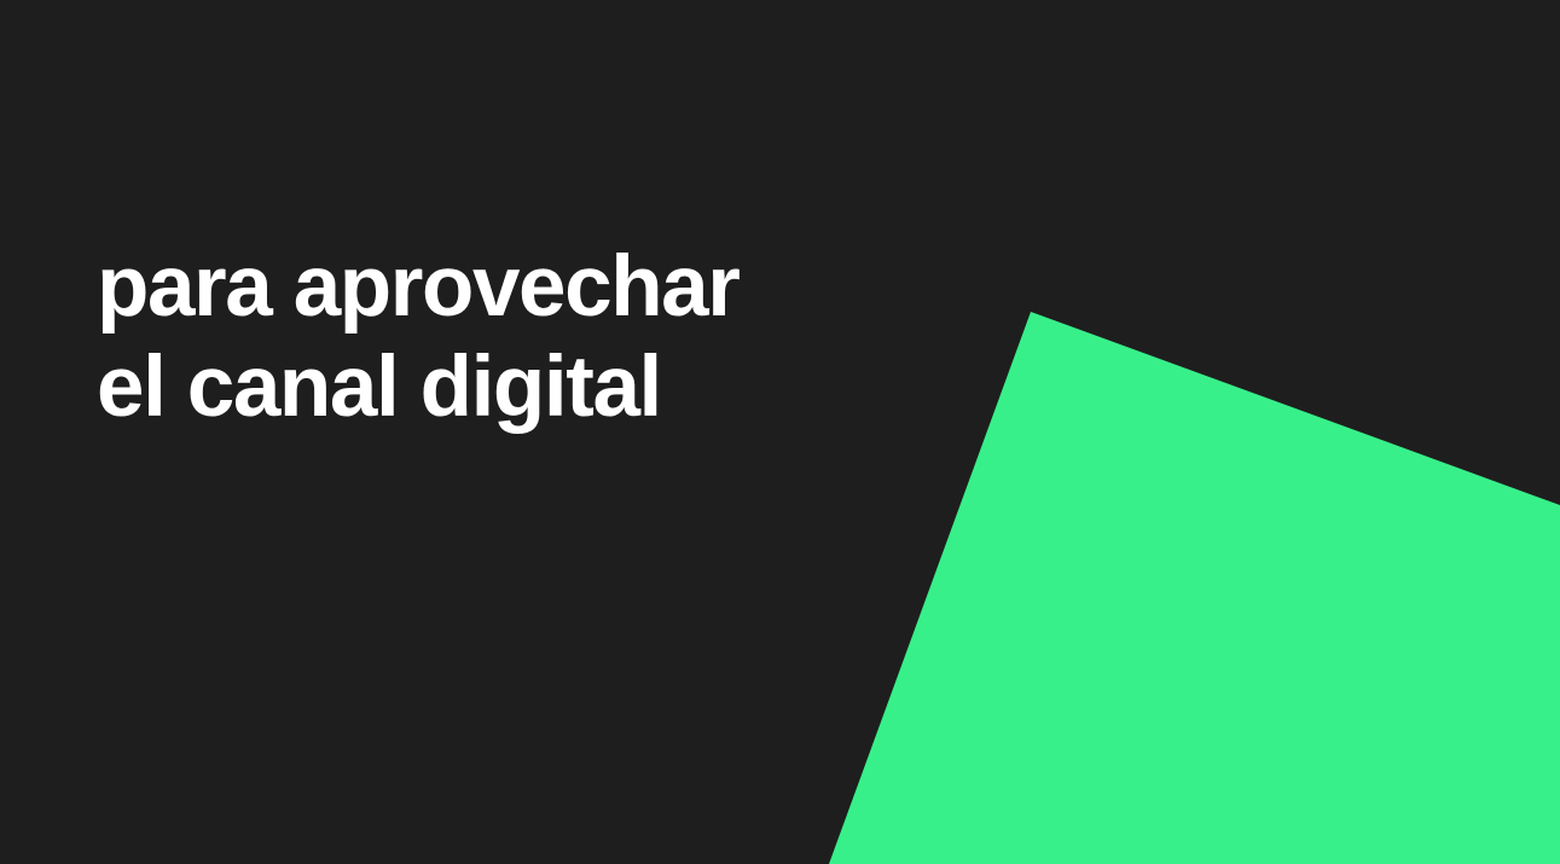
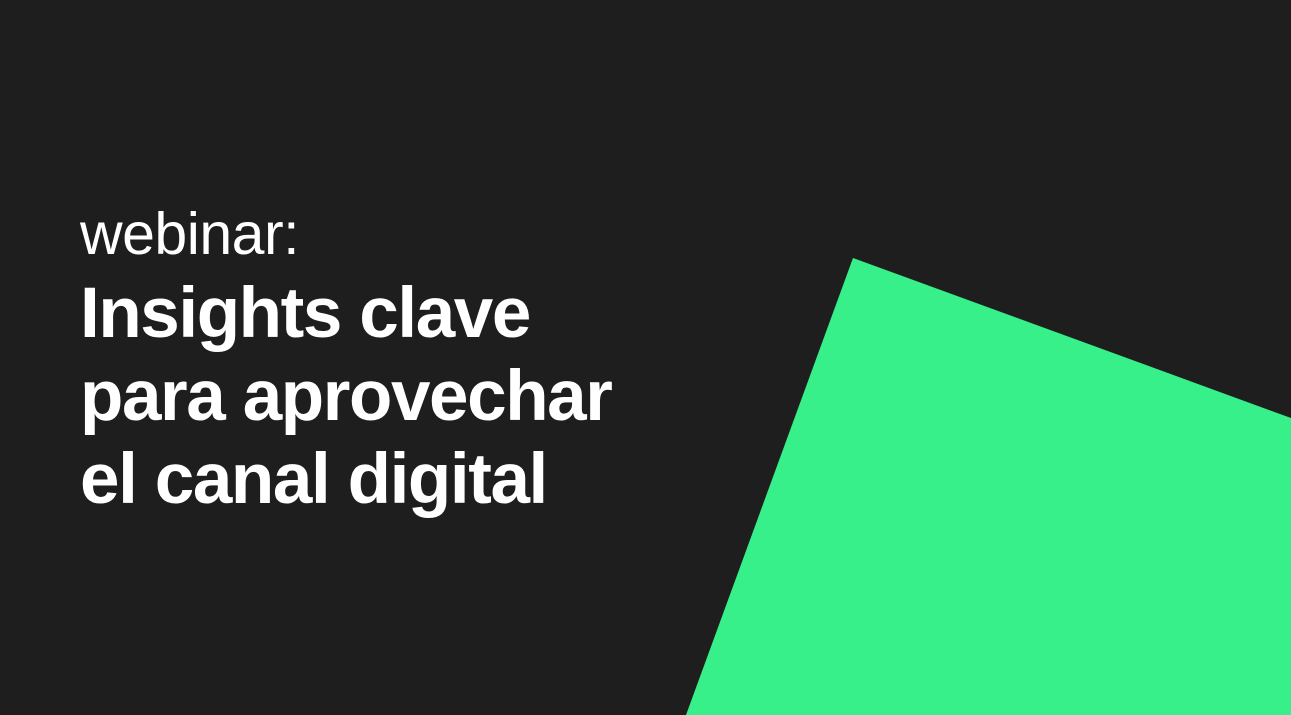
+ webinar:
+ Insights clave
  para aprovechar
  el canal digital
